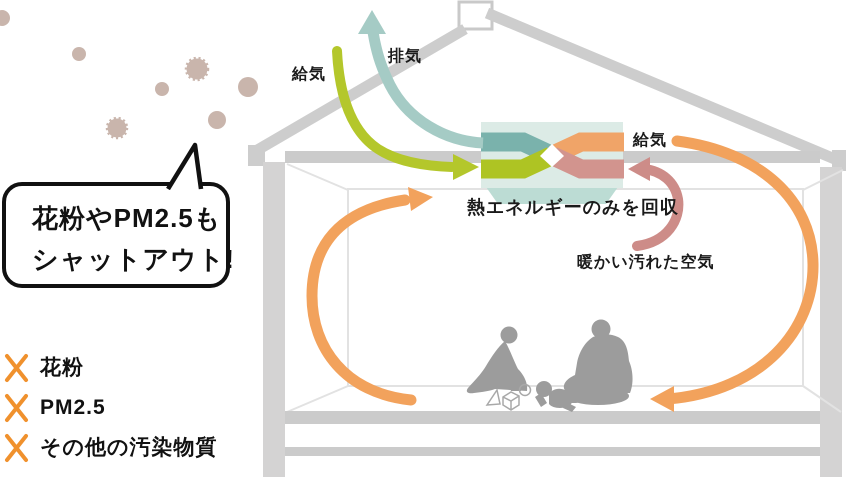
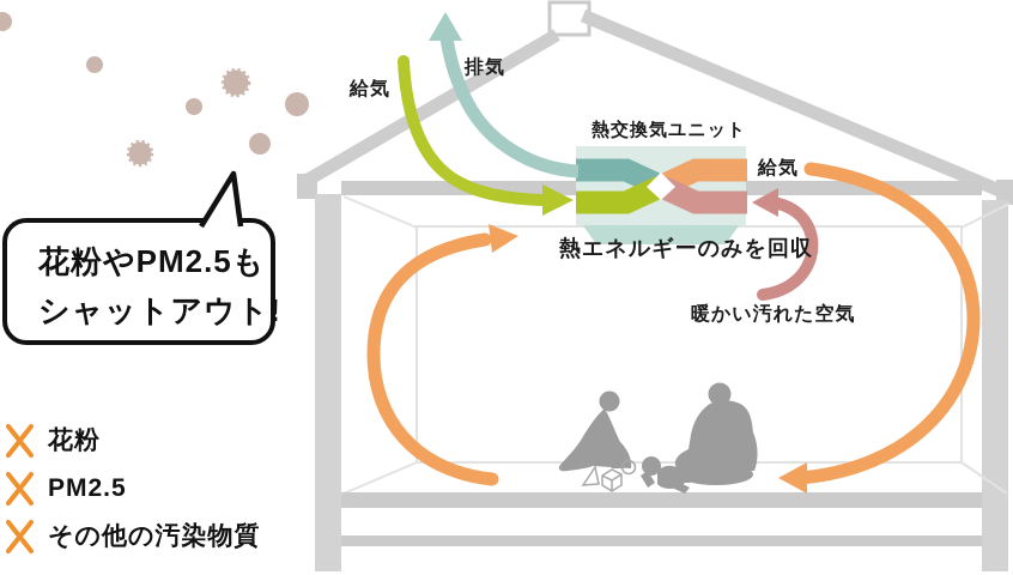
  給気
  排気
+ 熱交換気ユニット
  熱エネルギーのみを回収
  給気
  暖かい汚れた空気
  花粉やPM2.5も
  シャットアウト!
  花粉
  PM2.5
  その他の汚染物質
